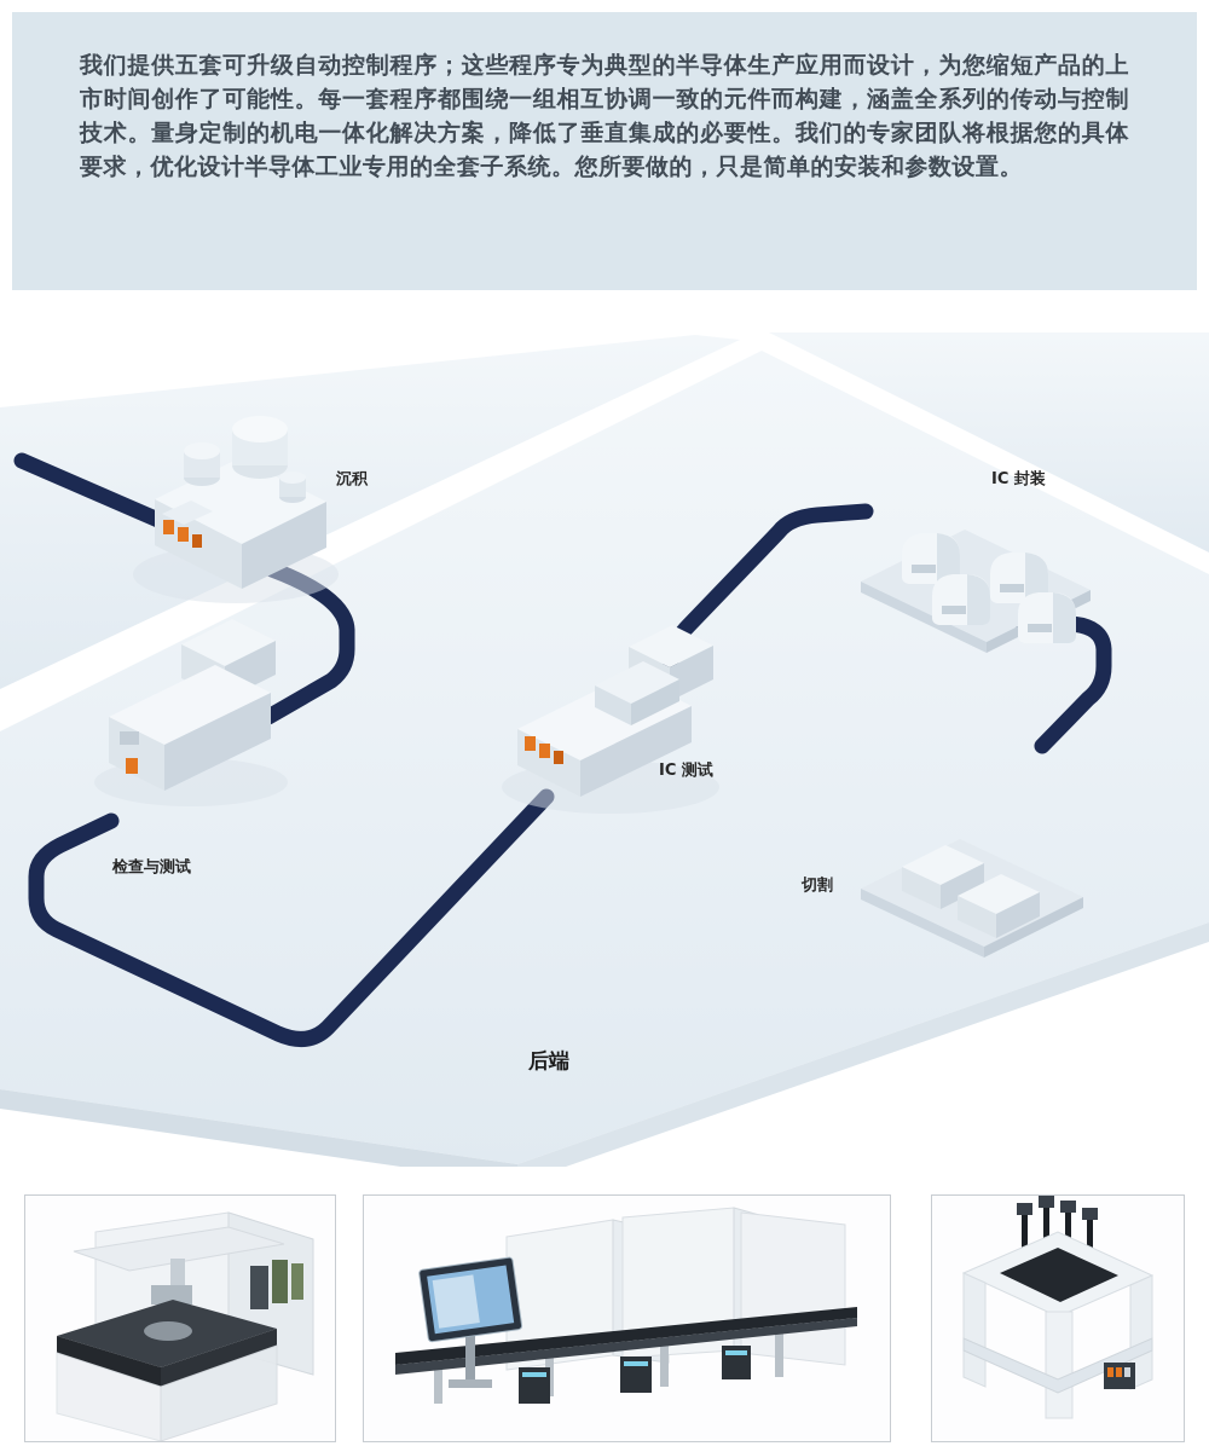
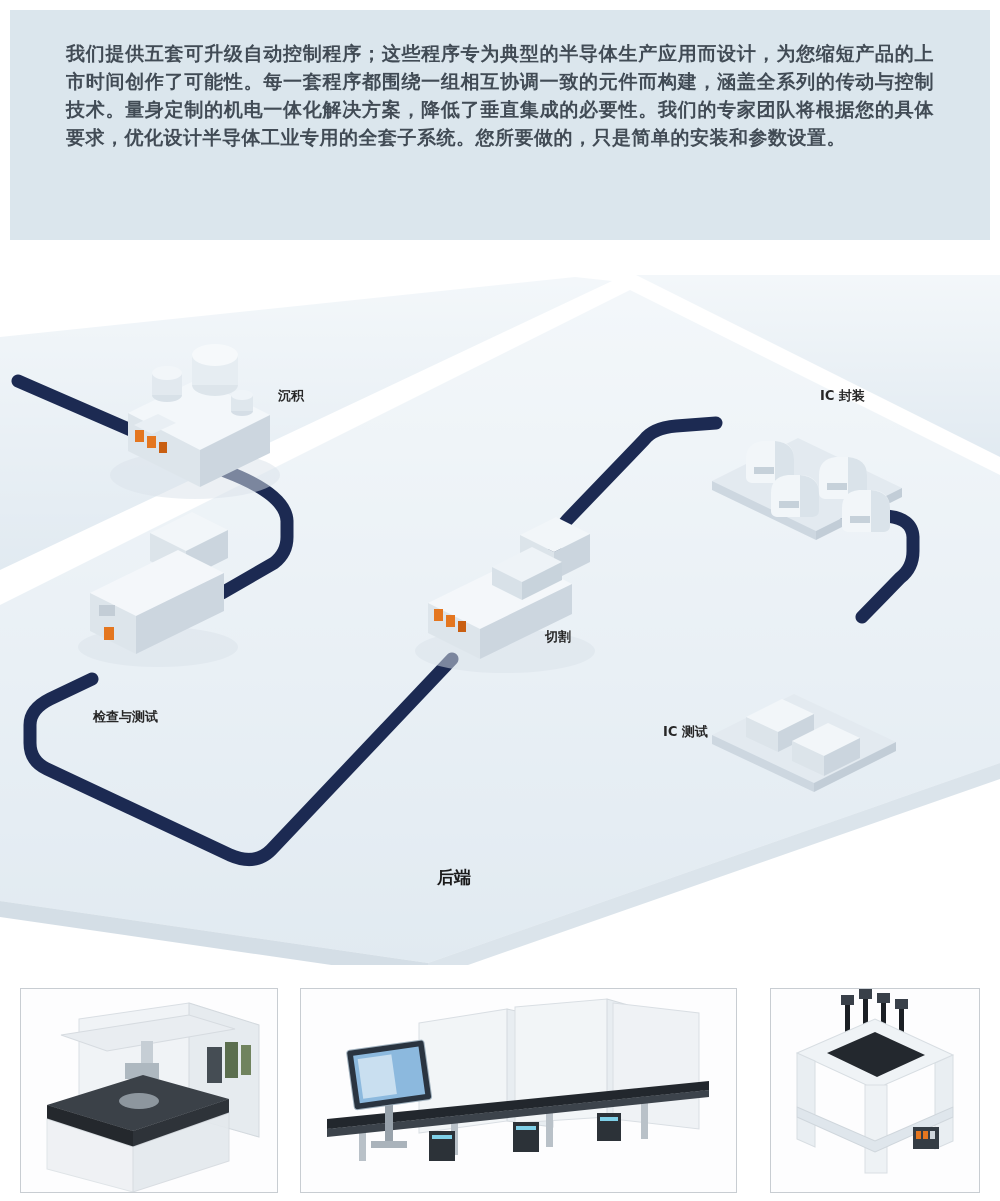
  我们提供五套可升级自动控制程序；这些程序专为典型的半导体生产应用而设计，为您缩短产品的上市时间创作了可能性。每一套程序都围绕一组相互协调一致的元件而构建，涵盖全系列的传动与控制技术。量身定制的机电一体化解决方案，降低了垂直集成的必要性。我们的专家团队将根据您的具体要求，优化设计半导体工业专用的全套子系统。您所要做的，只是简单的安装和参数设置。
  沉积
  IC 封装
- IC 测试
+ 切割
  检查与测试
- 切割
+ IC 测试
  后端
